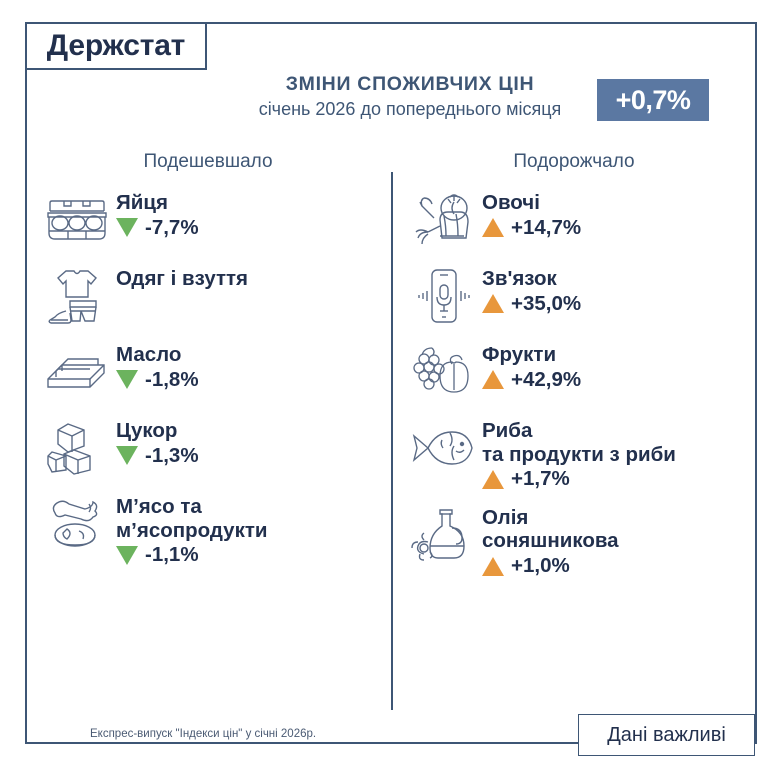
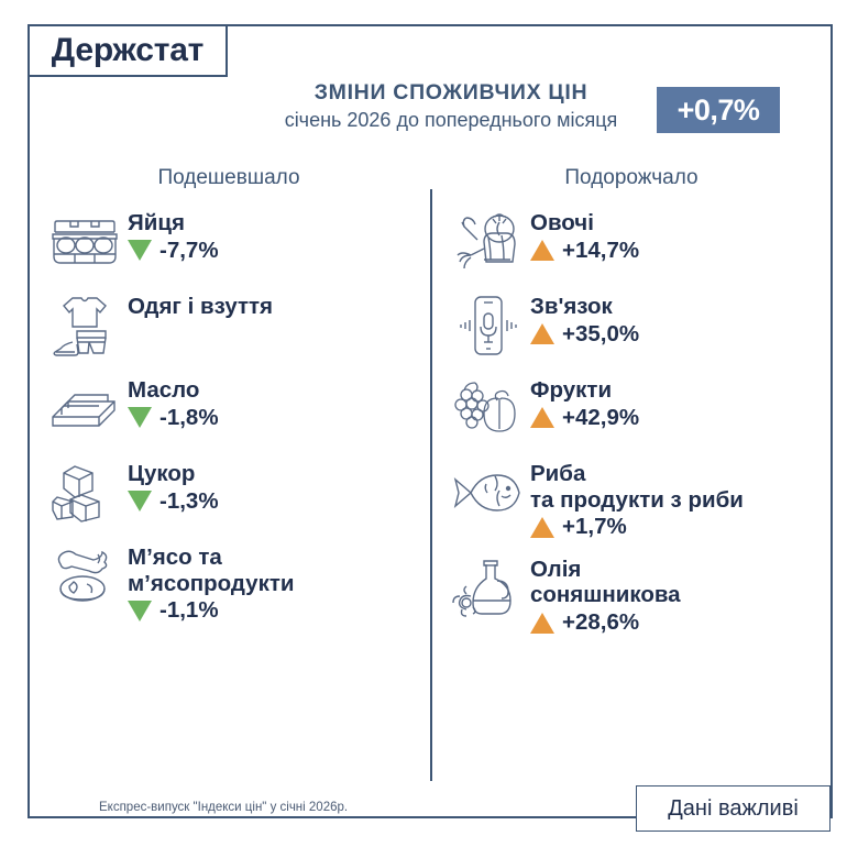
  Держстат
  ЗМІНИ СПОЖИВЧИХ ЦІН
  січень 2026 до попереднього місяця
  +0,7%
  Подешевшало
  Яйця
  -7,7%
  Одяг і взуття
  Масло
  -1,8%
  Цукор
  -1,3%
  М’ясо та
  м’ясопродукти
  -1,1%
  Подорожчало
  Овочі
  +14,7%
  Зв'язок
  +35,0%
  Фрукти
  +42,9%
  Риба
  та продукти з риби
  +1,7%
  Олія
  соняшникова
- +1,0%
+ +28,6%
  Експрес-випуск "Індекси цін" у січні 2026р.
  Дані важливі
